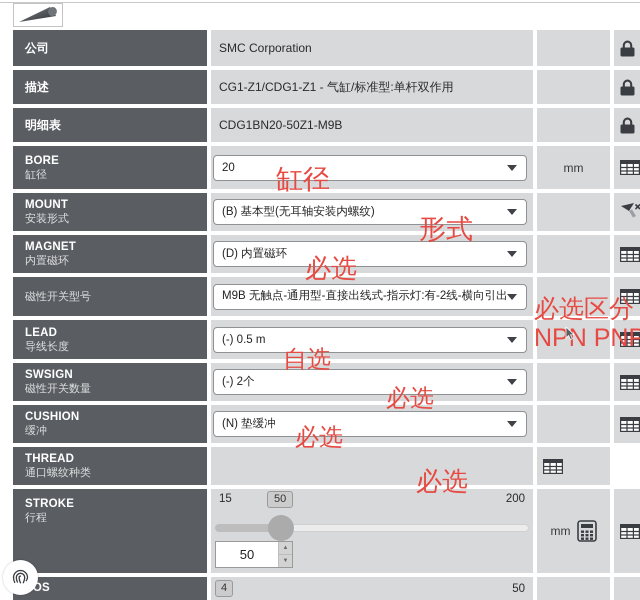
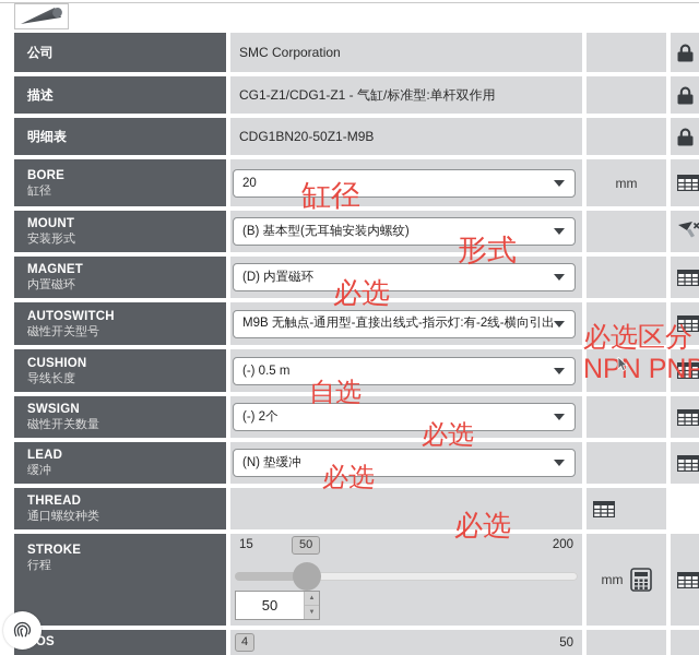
  公司
  SMC Corporation
  描述
  CG1-Z1/CDG1-Z1 - 气缸/标准型:单杆双作用
  明细表
  CDG1BN20-50Z1-M9B
  BORE
  缸径
  20
  mm
  MOUNT
  安装形式
  (B) 基本型(无耳轴安装内螺纹)
  MAGNET
  内置磁环
  (D) 内置磁环
+ AUTOSWITCH
  磁性开关型号
  M9B 无触点-通用型-直接出线式-指示灯:有-2线-横向引出
- LEAD
+ CUSHION
  导线长度
  (-) 0.5 m
  SWSIGN
  磁性开关数量
  (-) 2个
- CUSHION
+ LEAD
  缓冲
  (N) 垫缓冲
  THREAD
  通口螺纹种类
  STROKE
  行程
  15
  50
  200
  50
  mm
  4
  50
  缸径
  形式
  必选
  必选区分
  NPN PNP
  自选
  必选
  必选
  必选
